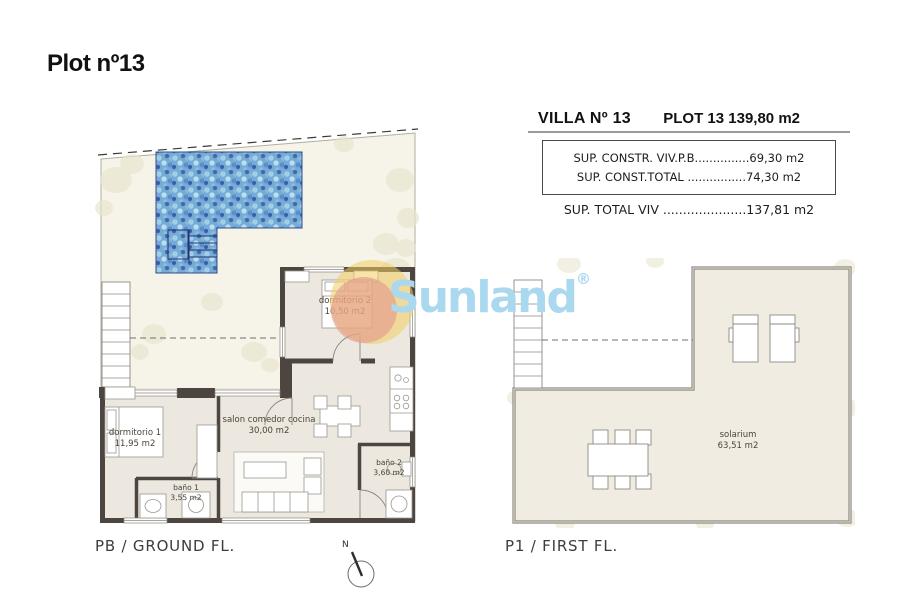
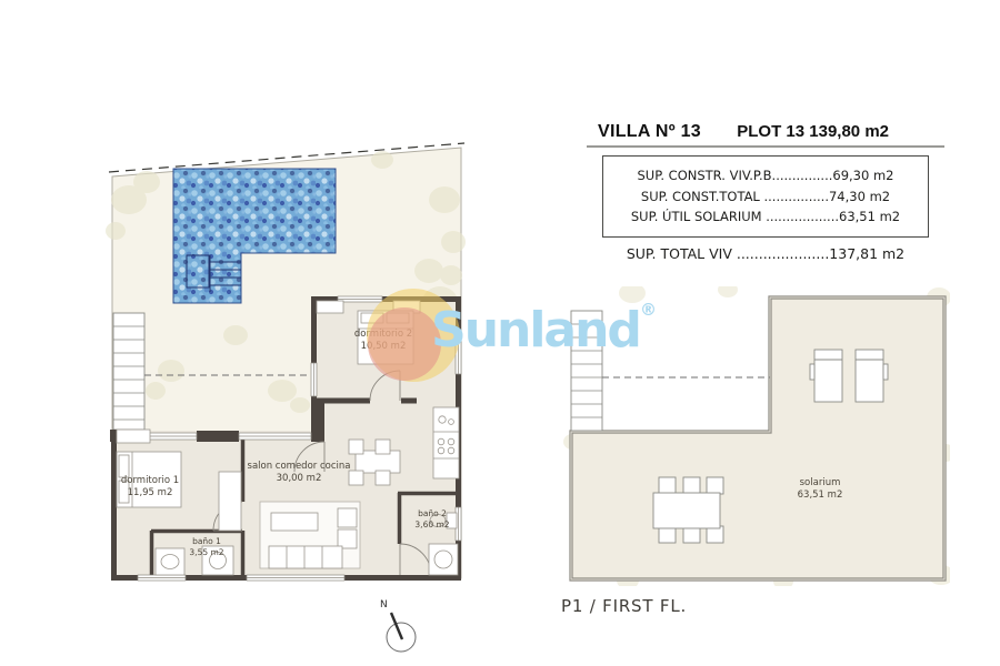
- Plot nº13
  dormitorio 2
  10,50 m2
  dormitorio 1
  11,95 m2
  salon comedor cocina
  30,00 m2
  baño 1
  3,55 m2
  baño 2
  3,60 m2
  solarium
  63,51 m2
  VILLA Nº 13
  PLOT 13 139,80 m2
  SUP. CONSTR. VIV.P.B...............69,30 m2
  SUP. CONST.TOTAL ................74,30 m2
+ SUP. ÚTIL SOLARIUM ..................63,51 m2
  SUP. TOTAL VIV .....................137,81 m2
  Sunland®
- PB / GROUND FL.
  P1 / FIRST FL.
  N
